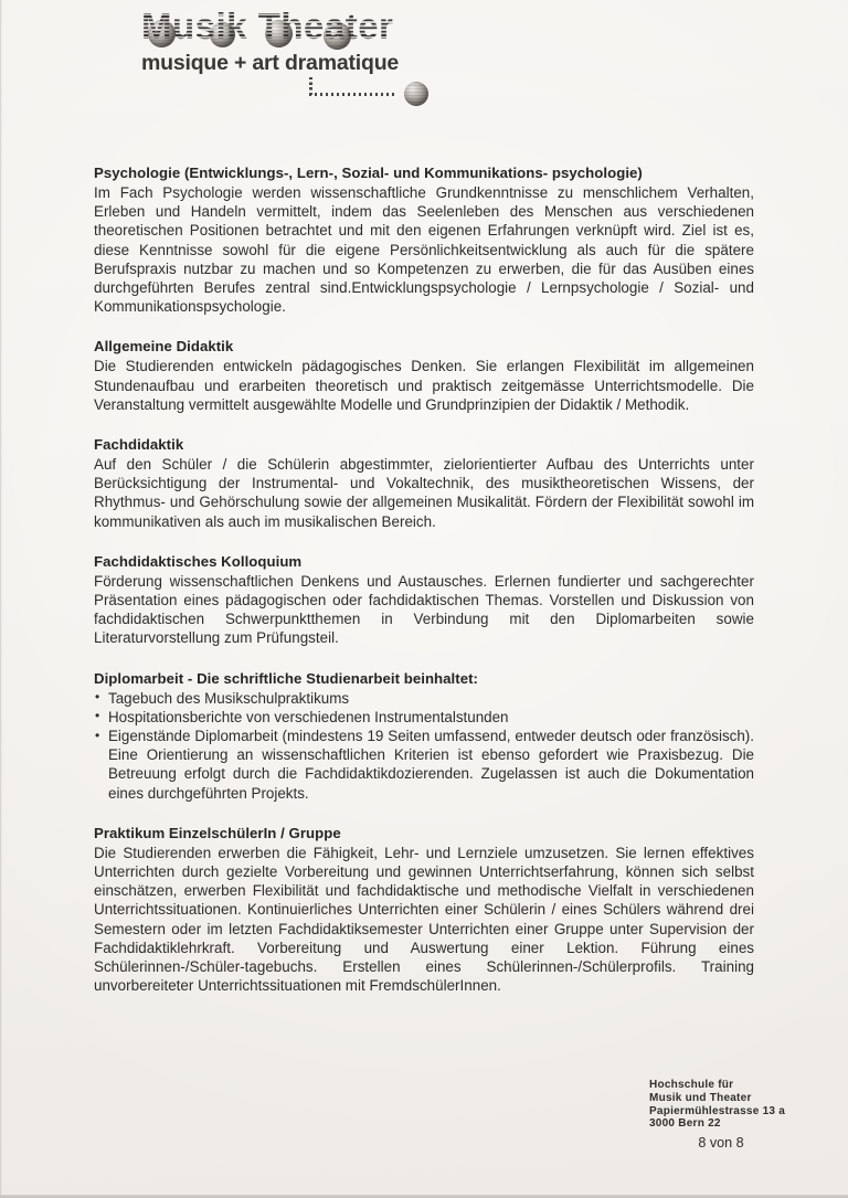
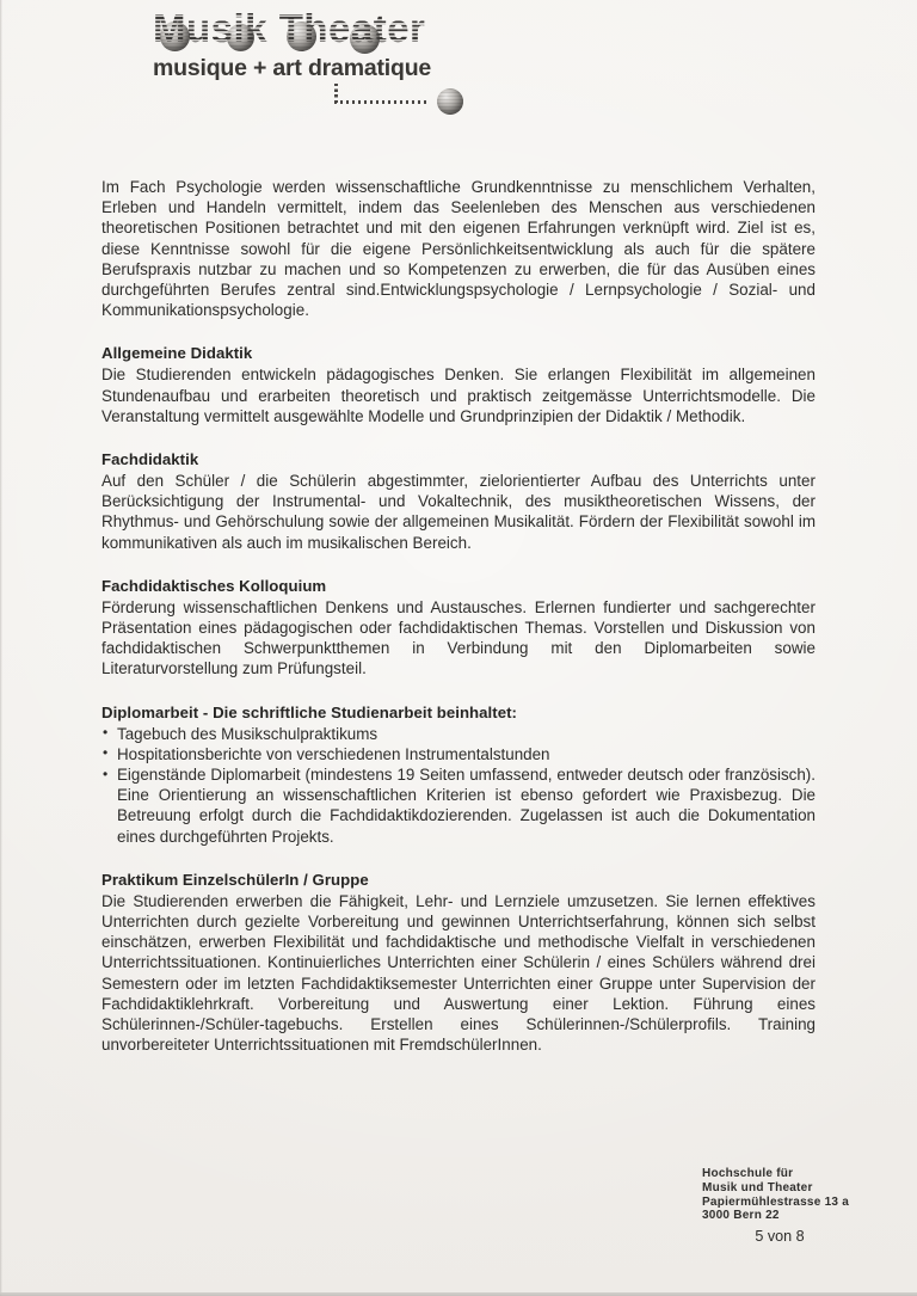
  Musik Theater
  musique + art dramatique
- Psychologie (Entwicklungs-, Lern-, Sozial- und Kommunikations- psychologie)
  Im Fach Psychologie werden wissenschaftliche Grundkenntnisse zu menschlichem Verhalten, Erleben und Handeln vermittelt, indem das Seelenleben des Menschen aus verschiedenen theoretischen Positionen betrachtet und mit den eigenen Erfahrungen verknüpft wird. Ziel ist es, diese Kenntnisse sowohl für die eigene Persönlichkeitsentwicklung als auch für die spätere Berufspraxis nutzbar zu machen und so Kompetenzen zu erwerben, die für das Ausüben eines durchgeführten Berufes zentral sind.Entwicklungspsychologie / Lernpsychologie / Sozial- und Kommunikationspsychologie.
  Allgemeine Didaktik
  Die Studierenden entwickeln pädagogisches Denken. Sie erlangen Flexibilität im allgemeinen Stundenaufbau und erarbeiten theoretisch und praktisch zeitgemässe Unterrichtsmodelle. Die Veranstaltung vermittelt ausgewählte Modelle und Grundprinzipien der Didaktik / Methodik.
  Fachdidaktik
  Auf den Schüler / die Schülerin abgestimmter, zielorientierter Aufbau des Unterrichts unter Berücksichtigung der Instrumental- und Vokaltechnik, des musiktheoretischen Wissens, der Rhythmus- und Gehörschulung sowie der allgemeinen Musikalität. Fördern der Flexibilität sowohl im kommunikativen als auch im musikalischen Bereich.
  Fachdidaktisches Kolloquium
  Förderung wissenschaftlichen Denkens und Austausches. Erlernen fundierter und sachgerechter Präsentation eines pädagogischen oder fachdidaktischen Themas. Vorstellen und Diskussion von fachdidaktischen Schwerpunktthemen in Verbindung mit den Diplomarbeiten sowie Literaturvorstellung zum Prüfungsteil.
  Diplomarbeit - Die schriftliche Studienarbeit beinhaltet:
  Tagebuch des Musikschulpraktikums
  Hospitationsberichte von verschiedenen Instrumentalstunden
  Eigenstände Diplomarbeit (mindestens 19 Seiten umfassend, entweder deutsch oder französisch). Eine Orientierung an wissenschaftlichen Kriterien ist ebenso gefordert wie Praxisbezug. Die Betreuung erfolgt durch die Fachdidaktikdozierenden. Zugelassen ist auch die Dokumentation eines durchgeführten Projekts.
  Praktikum EinzelschülerIn / Gruppe
  Die Studierenden erwerben die Fähigkeit, Lehr- und Lernziele umzusetzen. Sie lernen effektives Unterrichten durch gezielte Vorbereitung und gewinnen Unterrichtserfahrung, können sich selbst einschätzen, erwerben Flexibilität und fachdidaktische und methodische Vielfalt in verschiedenen Unterrichtssituationen. Kontinuierliches Unterrichten einer Schülerin / eines Schülers während drei Semestern oder im letzten Fachdidaktiksemester Unterrichten einer Gruppe unter Supervision der Fachdidaktiklehrkraft. Vorbereitung und Auswertung einer Lektion. Führung eines Schülerinnen-/Schüler-tagebuchs. Erstellen eines Schülerinnen-/Schülerprofils. Training unvorbereiteter Unterrichtssituationen mit FremdschülerInnen.
  Hochschule für
  Musik und Theater
  Papiermühlestrasse 13 a
  3000 Bern 22
- 8 von 8
+ 5 von 8
